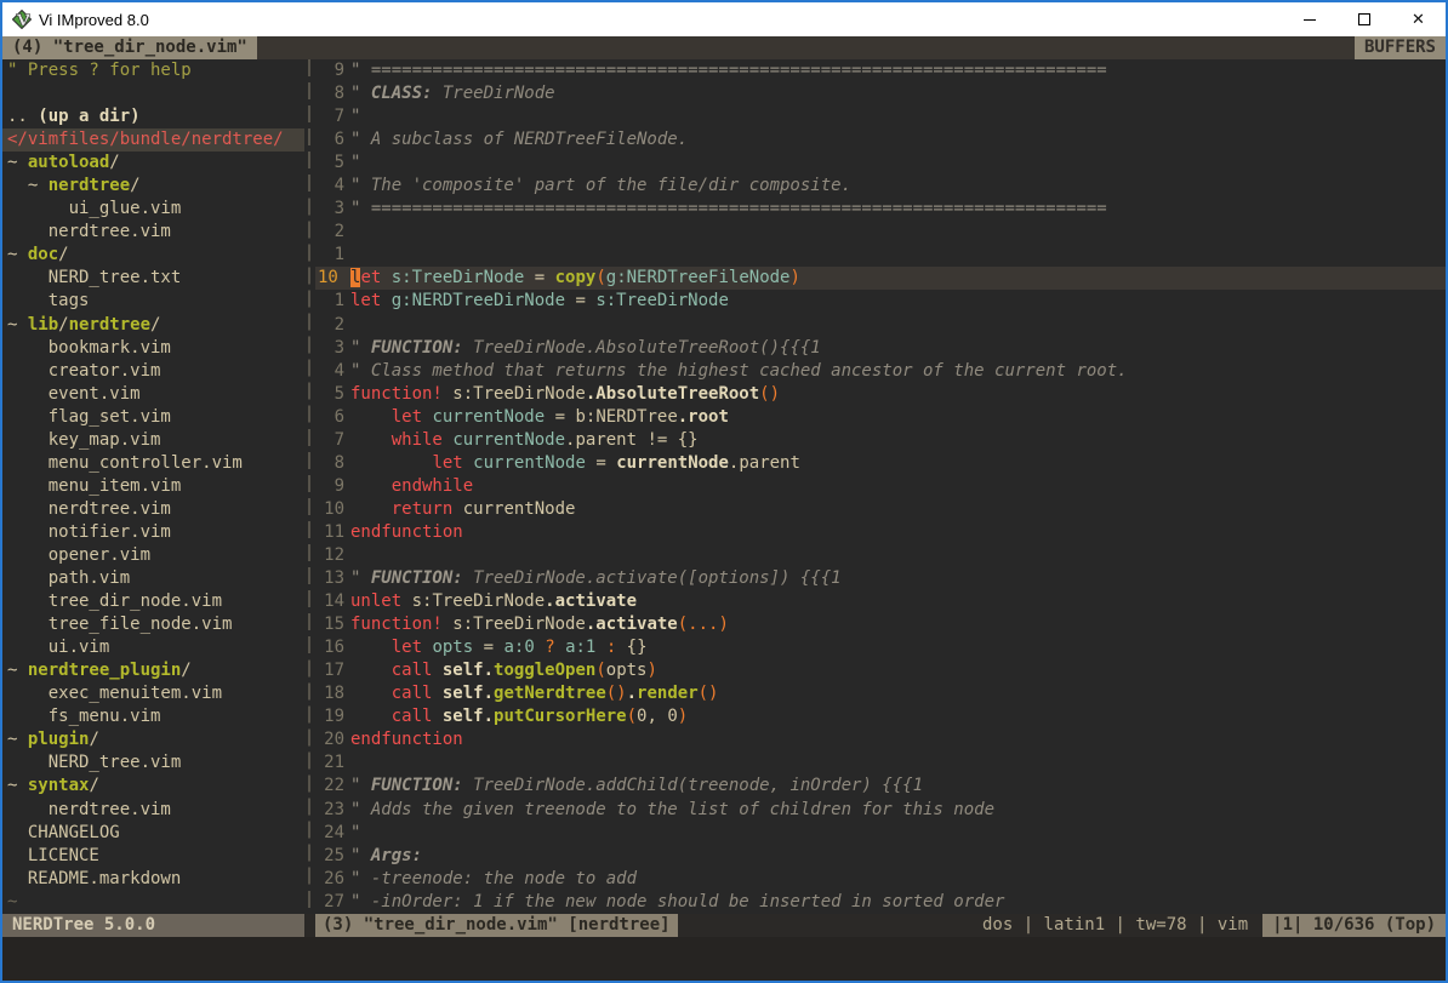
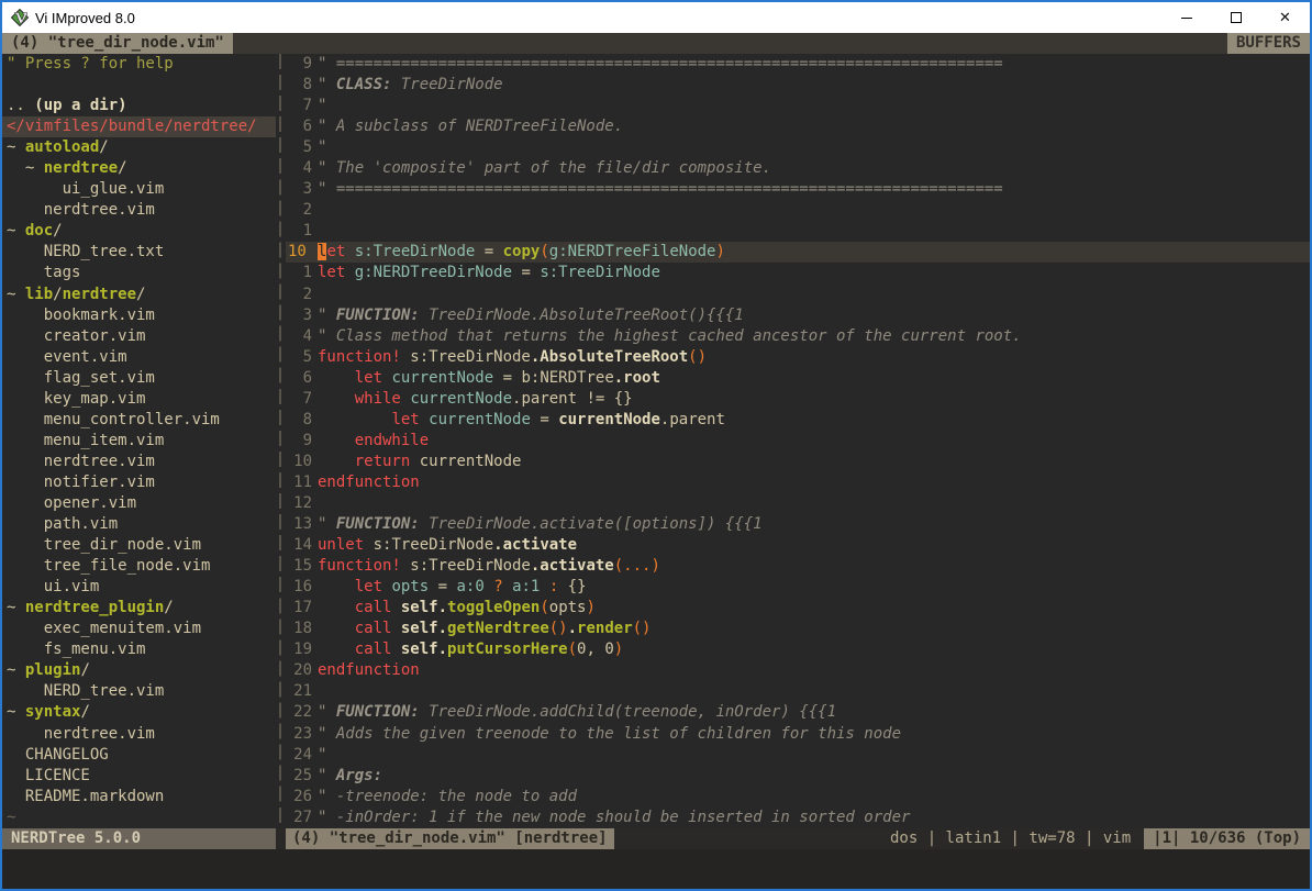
  Vi IMproved 8.0
  ✕
  (4) "tree_dir_node.vim"
  BUFFERS
  " Press ? for help
  .. (up a dir)
  </vimfiles/bundle/nerdtree/
  ~ autoload/
  ~ nerdtree/
  ui_glue.vim
  nerdtree.vim
  ~ doc/
  NERD_tree.txt
  tags
  ~ lib/nerdtree/
  bookmark.vim
  creator.vim
  event.vim
  flag_set.vim
  key_map.vim
  menu_controller.vim
  menu_item.vim
  nerdtree.vim
  notifier.vim
  opener.vim
  path.vim
  tree_dir_node.vim
  tree_file_node.vim
  ui.vim
  ~ nerdtree_plugin/
  exec_menuitem.vim
  fs_menu.vim
  ~ plugin/
  NERD_tree.vim
  ~ syntax/
  nerdtree.vim
  CHANGELOG
  LICENCE
  README.markdown
  ~
  9
  " ========================================================================
  8
  " CLASS: TreeDirNode
  7
  "
  6
  " A subclass of NERDTreeFileNode.
  5
  "
  4
  " The 'composite' part of the file/dir composite.
  3
  " ========================================================================
  2
  1
  10
  let s:TreeDirNode = copy(g:NERDTreeFileNode)
  1
  let g:NERDTreeDirNode = s:TreeDirNode
  2
  3
  " FUNCTION: TreeDirNode.AbsoluteTreeRoot(){{{1
  4
  " Class method that returns the highest cached ancestor of the current root.
  5
  function! s:TreeDirNode.AbsoluteTreeRoot()
  6
  let currentNode = b:NERDTree.root
  7
  while currentNode.parent != {}
  8
  let currentNode = currentNode.parent
  9
  endwhile
  10
  return currentNode
  11
  endfunction
  12
  13
  " FUNCTION: TreeDirNode.activate([options]) {{{1
  14
  unlet s:TreeDirNode.activate
  15
  function! s:TreeDirNode.activate(...)
  16
  let opts = a:0 ? a:1 : {}
  17
  call self.toggleOpen(opts)
  18
  call self.getNerdtree().render()
  19
  call self.putCursorHere(0, 0)
  20
  endfunction
  21
  22
  " FUNCTION: TreeDirNode.addChild(treenode, inOrder) {{{1
  23
  " Adds the given treenode to the list of children for this node
  24
  "
  25
  " Args:
  26
  " -treenode: the node to add
  27
  " -inOrder: 1 if the new node should be inserted in sorted order
  NERDTree 5.0.0
- (3) "tree_dir_node.vim" [nerdtree]
+ (4) "tree_dir_node.vim" [nerdtree]
  dos | latin1 | tw=78 | vim
  |1| 10/636 (Top)
